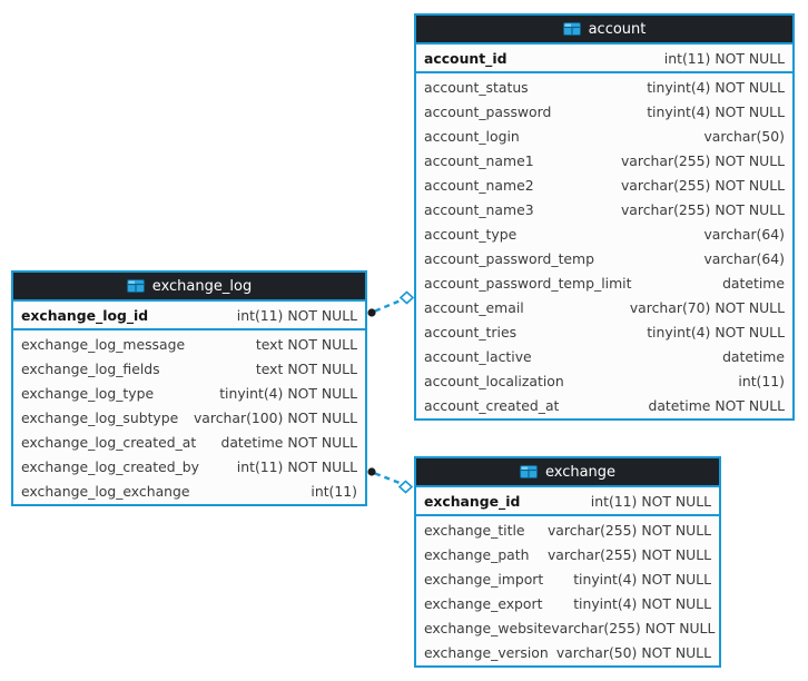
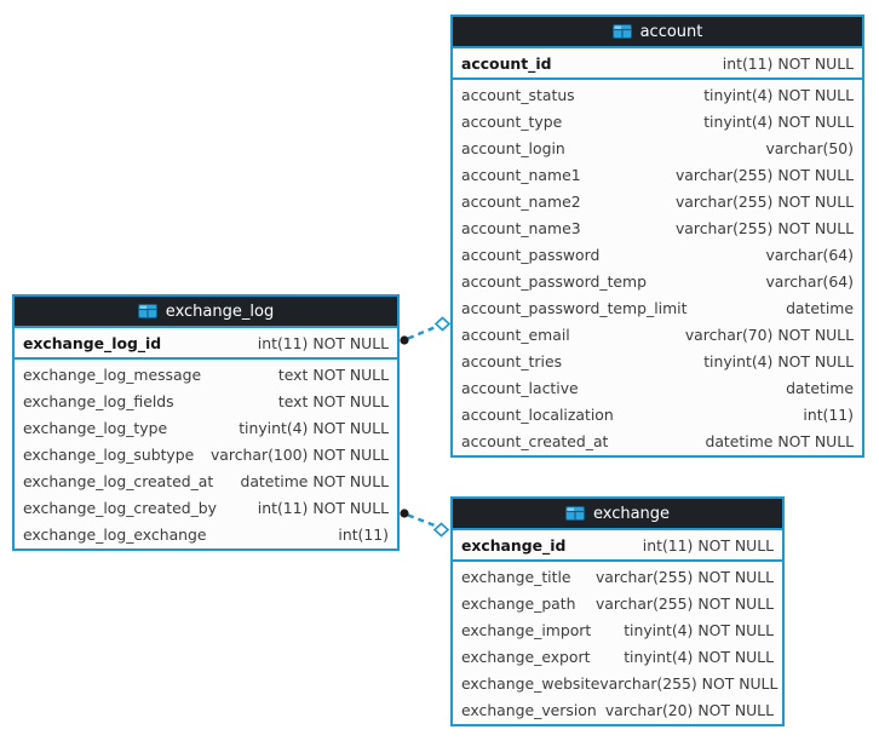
  account
  account_id
  int(11) NOT NULL
  account_status
  tinyint(4) NOT NULL
- account_password
+ account_type
  tinyint(4) NOT NULL
  account_login
  varchar(50)
  account_name1
  varchar(255) NOT NULL
  account_name2
  varchar(255) NOT NULL
  account_name3
  varchar(255) NOT NULL
- account_type
+ account_password
  varchar(64)
  account_password_temp
  varchar(64)
  account_password_temp_limit
  datetime
  account_email
  varchar(70) NOT NULL
  account_tries
  tinyint(4) NOT NULL
  account_lactive
  datetime
  account_localization
  int(11)
  account_created_at
  datetime NOT NULL
  exchange_log
  exchange_log_id
  int(11) NOT NULL
  exchange_log_message
  text NOT NULL
  exchange_log_fields
  text NOT NULL
  exchange_log_type
  tinyint(4) NOT NULL
  exchange_log_subtype
  varchar(100) NOT NULL
  exchange_log_created_at
  datetime NOT NULL
  exchange_log_created_by
  int(11) NOT NULL
  exchange_log_exchange
  int(11)
  exchange
  exchange_id
  int(11) NOT NULL
  exchange_title
  varchar(255) NOT NULL
  exchange_path
  varchar(255) NOT NULL
  exchange_import
  tinyint(4) NOT NULL
  exchange_export
  tinyint(4) NOT NULL
  exchange_website
  varchar(255) NOT NULL
  exchange_version
- varchar(50) NOT NULL
+ varchar(20) NOT NULL
